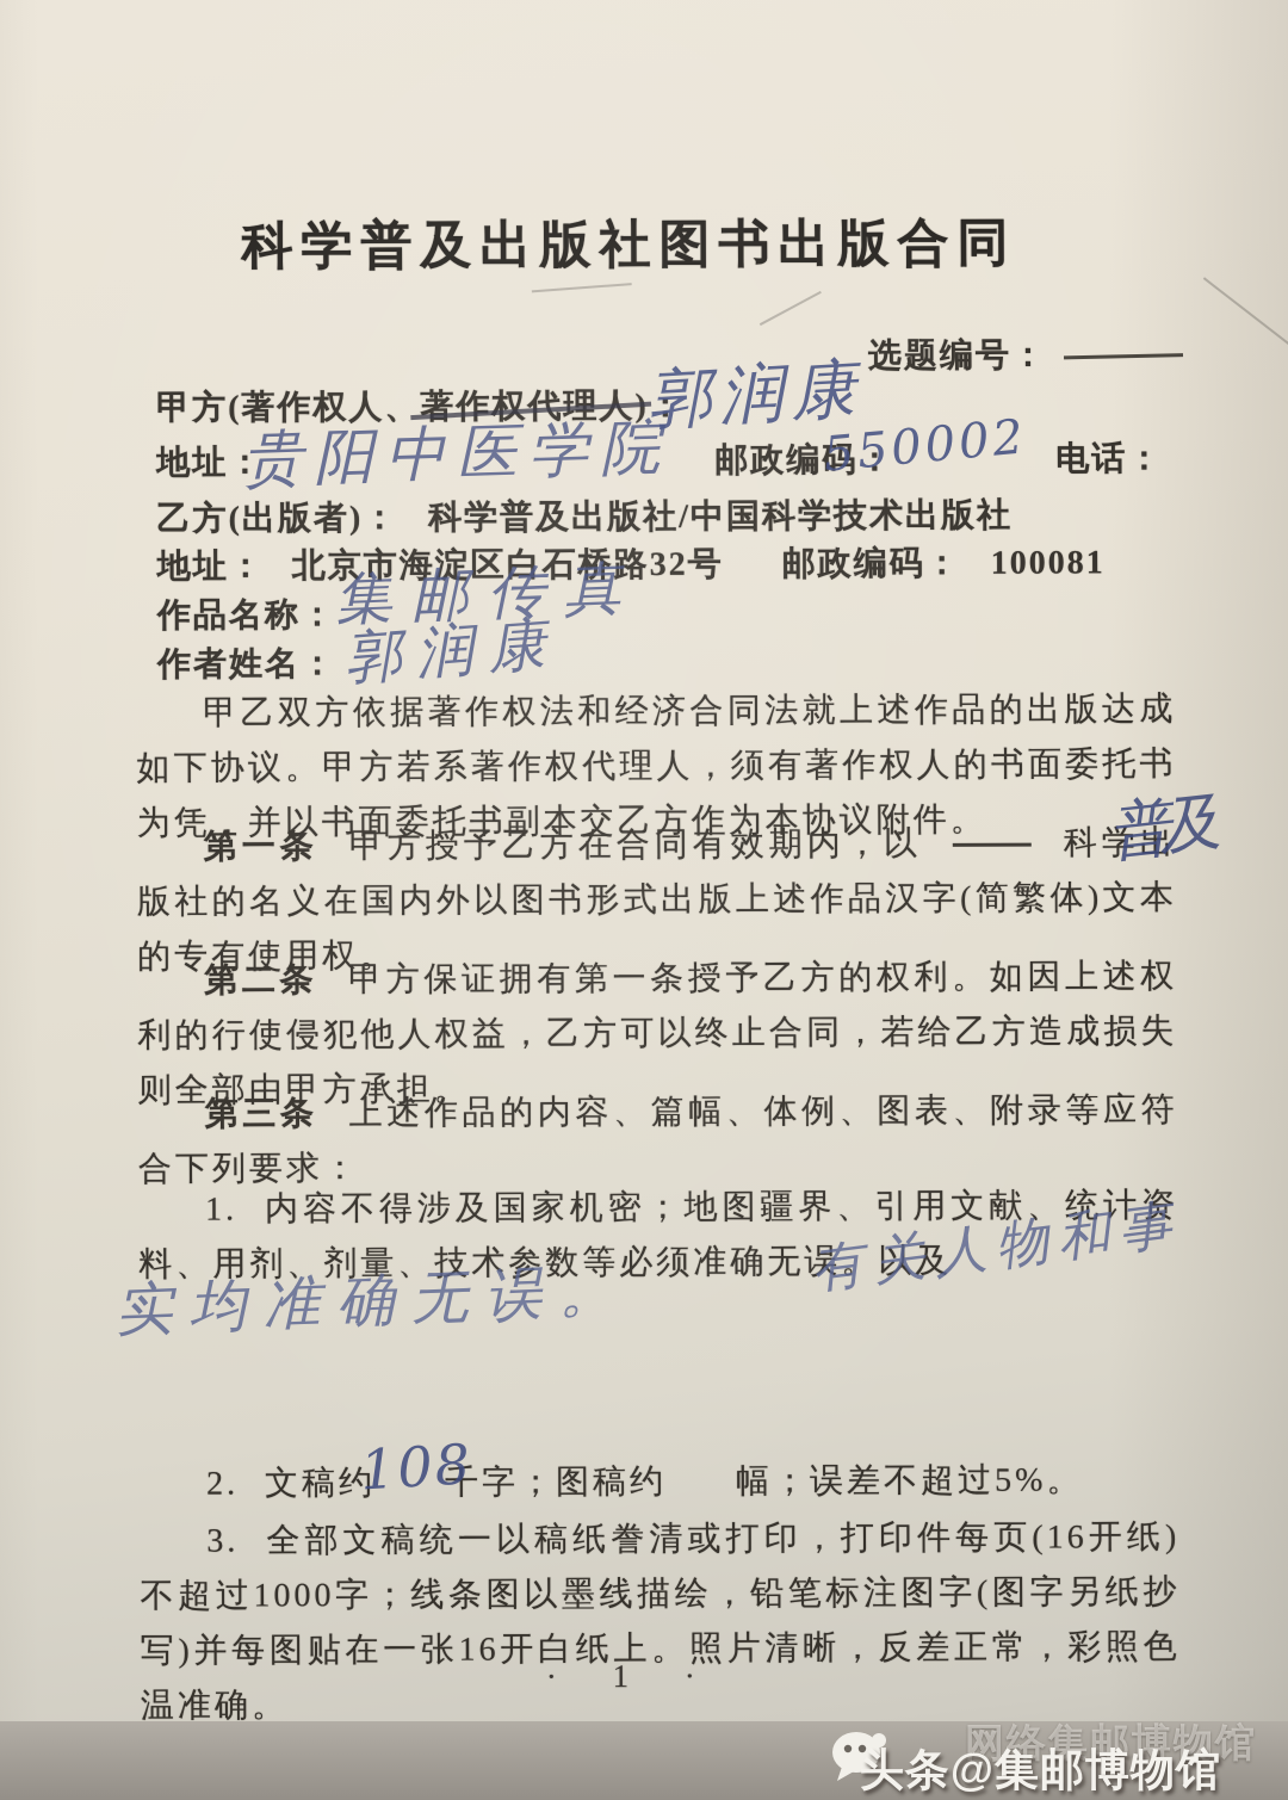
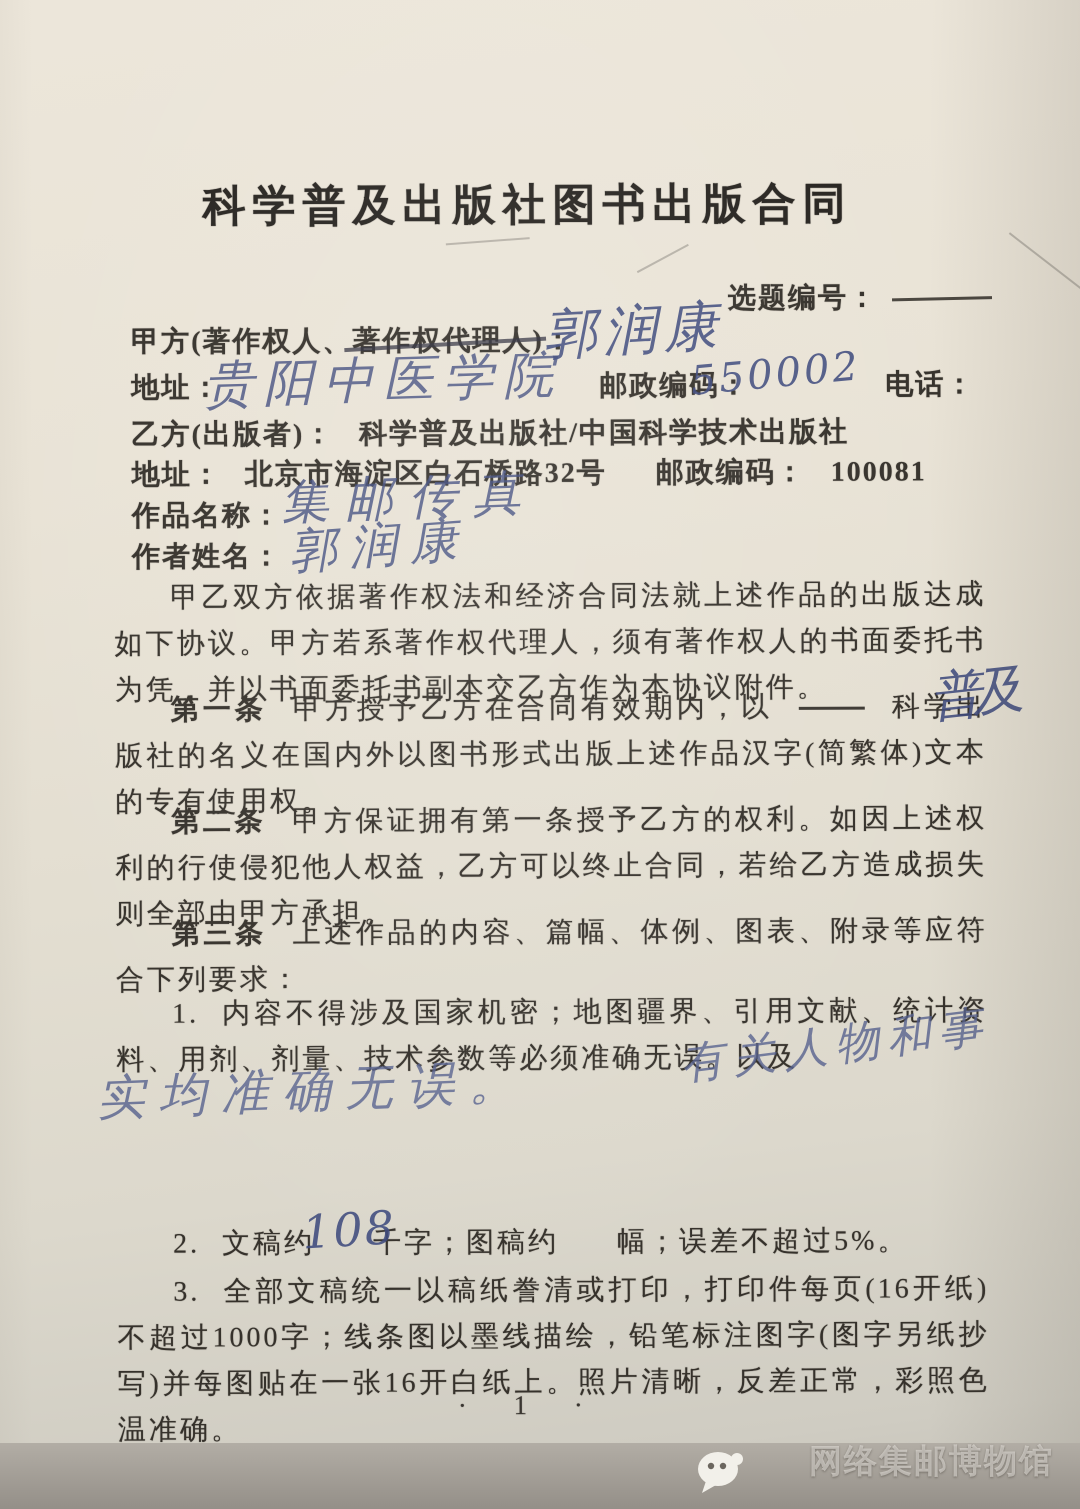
  网络集邮博物馆
- 头条@集邮博物馆
